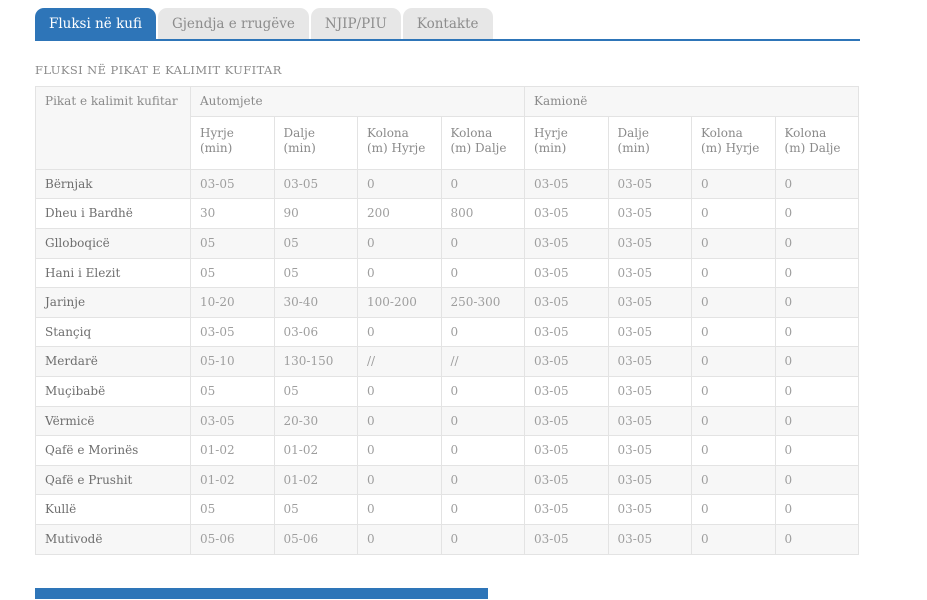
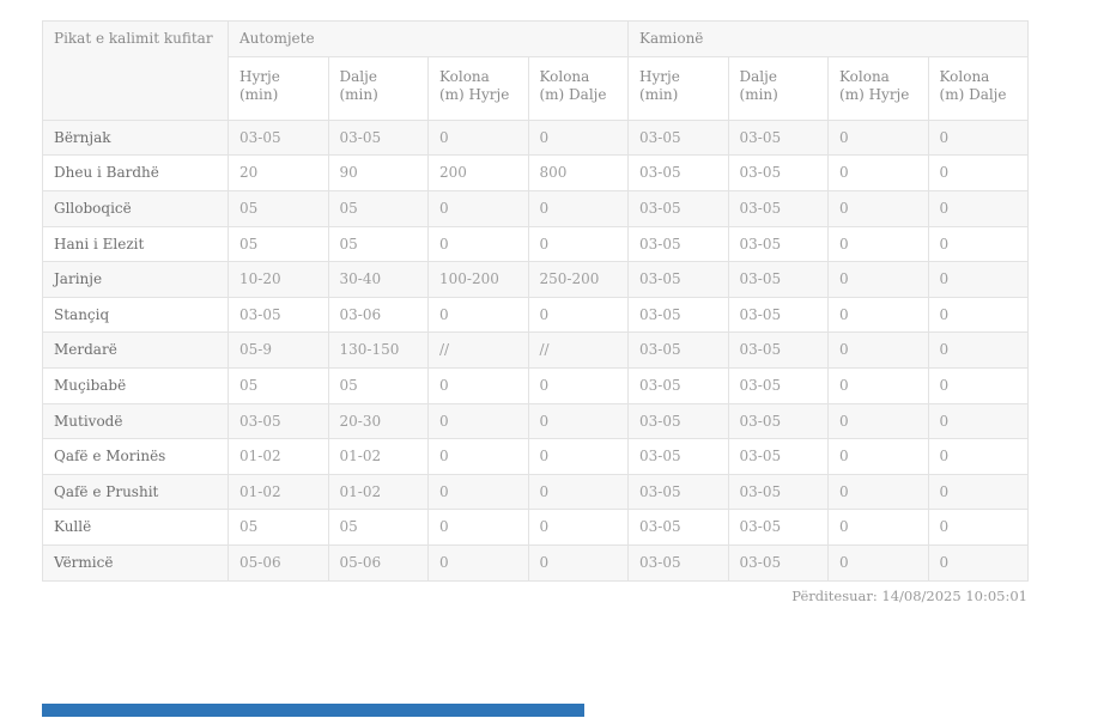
- Fluksi në kufi
- Gjendja e rrugëve
- NJIP/PIU
- Kontakte
- FLUKSI NË PIKAT E KALIMIT KUFITAR
  Pikat e kalimit kufitar	Automjete	Kamionë
  Hyrje (min)	Dalje (min)	Kolona (m) Hyrje	Kolona (m) Dalje	Hyrje (min)	Dalje (min)	Kolona (m) Hyrje	Kolona (m) Dalje
  Bërnjak	03-05	03-05	0	0	03-05	03-05	0	0
- Dheu i Bardhë	30	90	200	800	03-05	03-05	0	0
+ Dheu i Bardhë	20	90	200	800	03-05	03-05	0	0
  Glloboqicë	05	05	0	0	03-05	03-05	0	0
  Hani i Elezit	05	05	0	0	03-05	03-05	0	0
- Jarinje	10-20	30-40	100-200	250-300	03-05	03-05	0	0
+ Jarinje	10-20	30-40	100-200	250-200	03-05	03-05	0	0
  Stançiq	03-05	03-06	0	0	03-05	03-05	0	0
- Merdarë	05-10	130-150	//	//	03-05	03-05	0	0
+ Merdarë	05-9	130-150	//	//	03-05	03-05	0	0
  Muçibabë	05	05	0	0	03-05	03-05	0	0
- Vërmicë	03-05	20-30	0	0	03-05	03-05	0	0
+ Mutivodë	03-05	20-30	0	0	03-05	03-05	0	0
  Qafë e Morinës	01-02	01-02	0	0	03-05	03-05	0	0
  Qafë e Prushit	01-02	01-02	0	0	03-05	03-05	0	0
  Kullë	05	05	0	0	03-05	03-05	0	0
- Mutivodë	05-06	05-06	0	0	03-05	03-05	0	0
+ Vërmicë	05-06	05-06	0	0	03-05	03-05	0	0
+ Përditesuar: 14/08/2025 10:05:01
